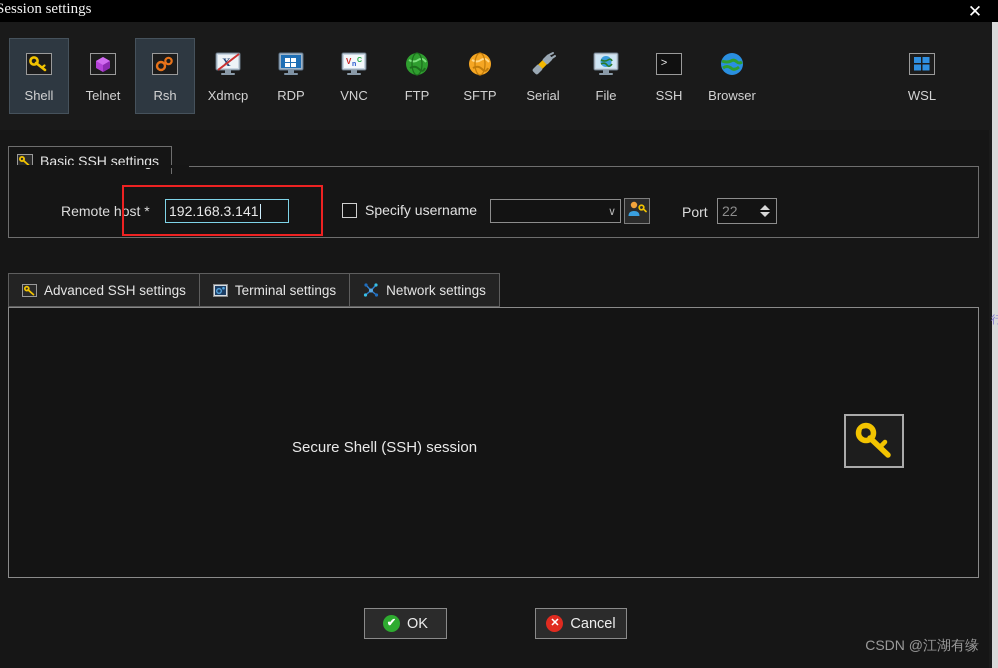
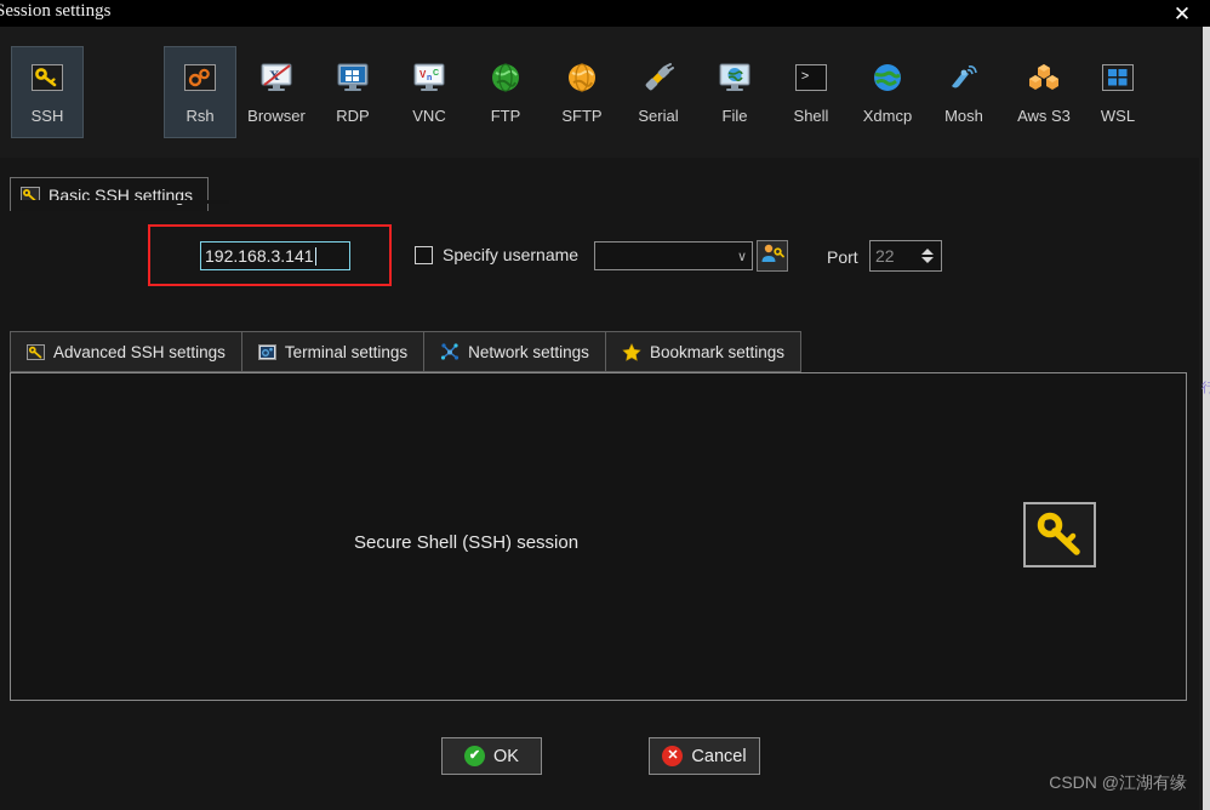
  Session settings
  ✕
  行
- Shell
+ SSH
- Telnet
  Rsh
  X
- Xdmcp
+ Browser
  RDP
  V
  VNC
  FTP
  SFTP
  Serial
  File
  >
- SSH
+ Shell
- Browser
+ Xdmcp
+ Mosh
+ Aws S3
  WSL
  Basic SSH settings
- Remote host *
  192.168.3.141
  Specify username
  ∨
  Port
  22
  Advanced SSH settings
  Terminal settings
  Network settings
+ Bookmark settings
  Secure Shell (SSH) session
  ✔
  OK
  ✕
  Cancel
  CSDN @江湖有缘
